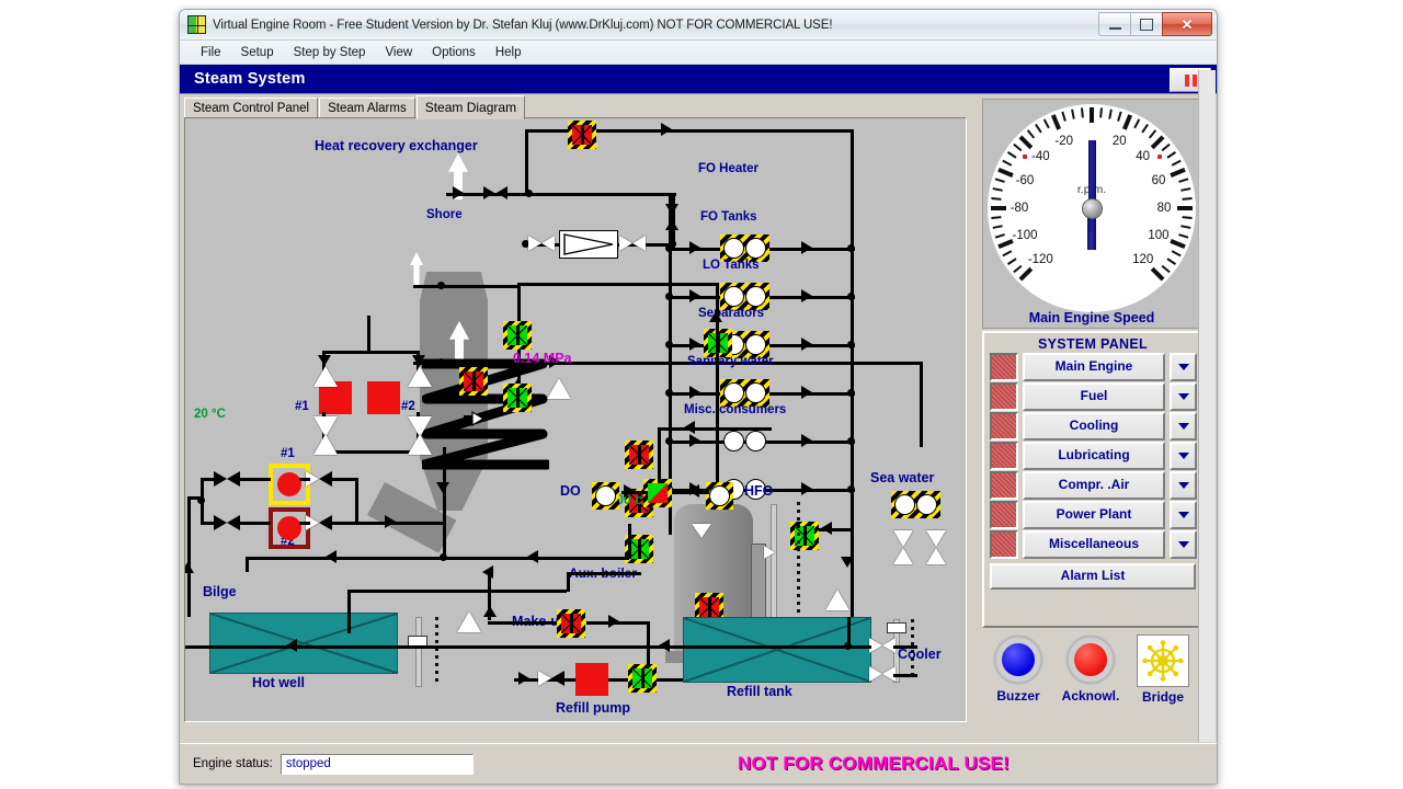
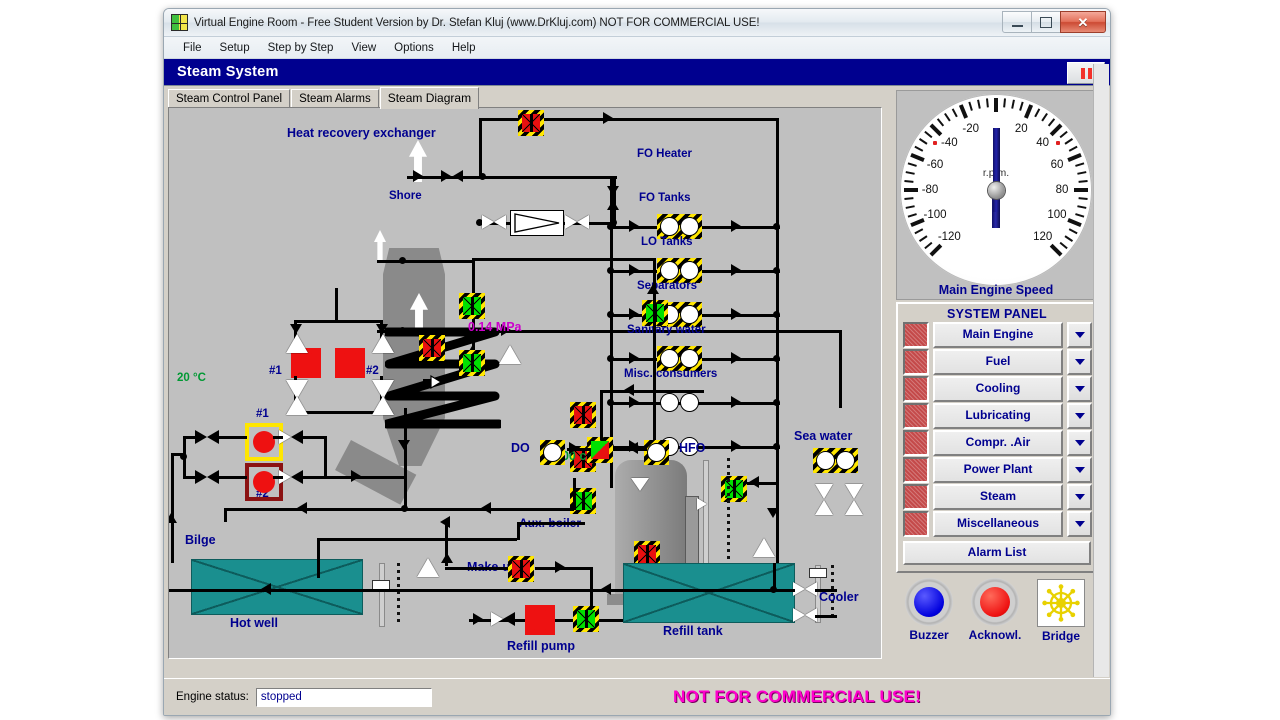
  Virtual Engine Room - Free Student Version by Dr. Stefan Kluj (www.DrKluj.com) NOT FOR COMMERCIAL USE!
  ✕
  File
  Setup
  Step by Step
  View
  Options
  Help
  Steam System
  Steam Control Panel
  Steam Alarms
  Steam Diagram
  Heat recovery exchanger
  20 °C
  Shore
  FO Heater
  FO Tanks
  LO Tanks
  Searators
  Saniary water
  Misc. consumers
  0.14 MPa
  #1
  #2
  #1
  #2
  Bilge
  Hot well
  DO
  HFO
  Refill pump
  Refill tank
  Sea water
  Cooler
  -120
  -100
  -80
  -60
  -40
  -20
  20
  40
  60
  80
  100
  120
  Main Engine Speed
  SYSTEM PANEL
  Main Engine
  Fuel
  Cooling
  Lubricating
  Compr. .Air
  Power Plant
+ Steam
  Miscellaneous
  Alarm List
  Buzzer
  Acknowl.
  Bridge
  Engine status:
  stopped
  NOT FOR COMMERCIAL USE!
